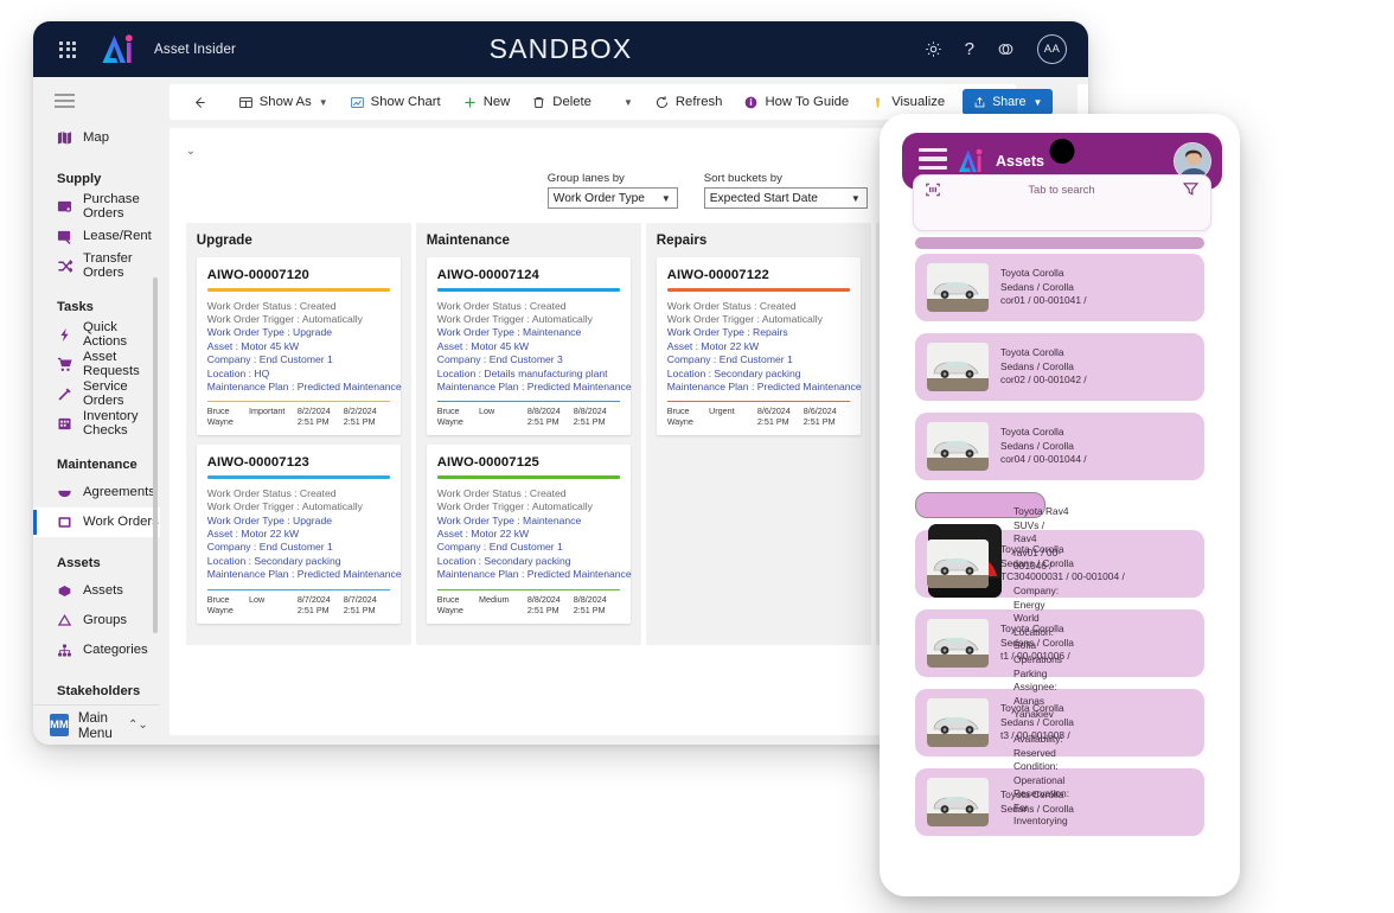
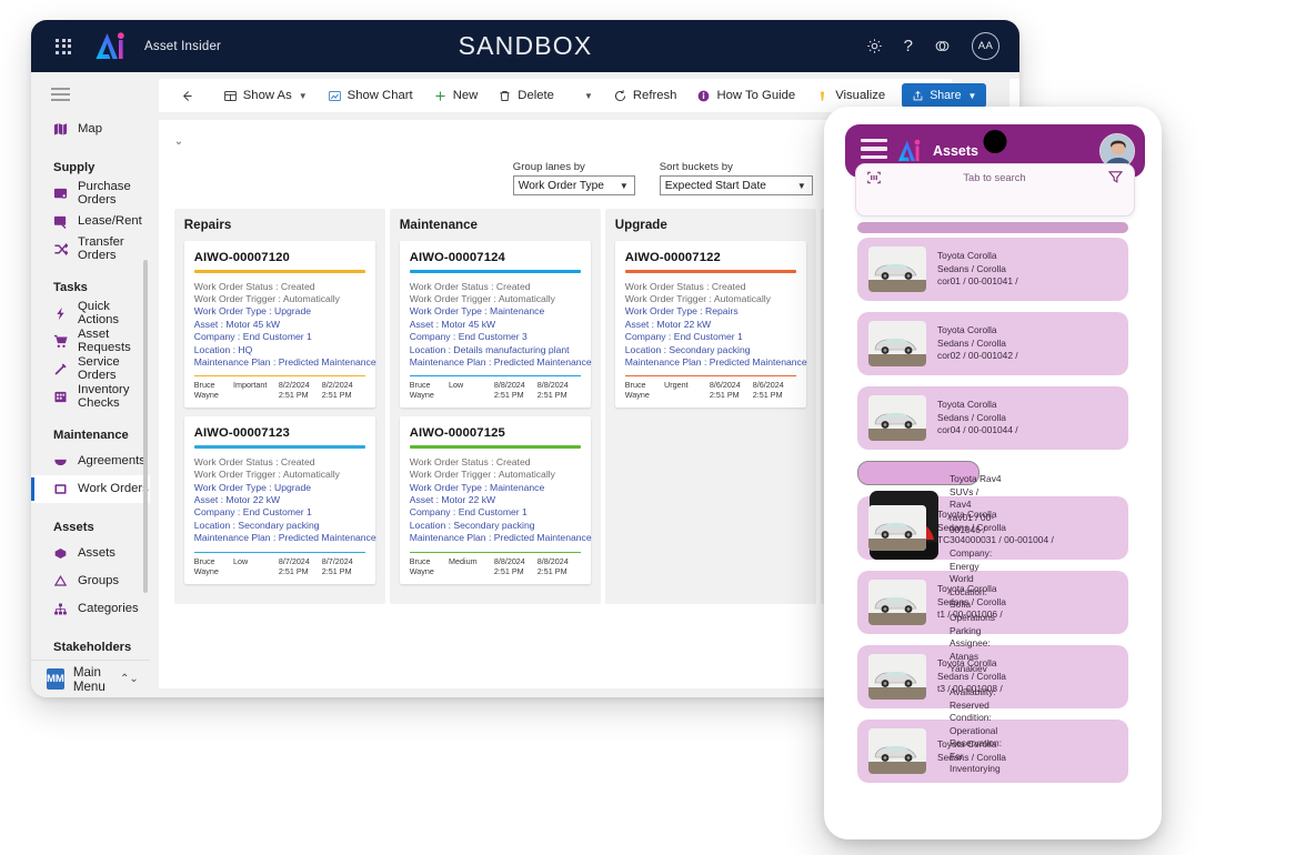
  Asset Insider
  SANDBOX
  ?
  AA
  Map
  Supply
  Purchase Orders
  Lease/Rent
  Transfer Orders
  Tasks
  Quick Actions
  Asset Requests
  Service Orders
  Inventory Checks
  Maintenance
  Agreements
  Work Order
  Assets
  Assets
  Groups
  Categories
  Stakeholders
  MM
  Main Menu
  ⌃⌄
  Show As
  ▼
  Show Chart
  New
  Delete
  ▼
  Refresh
  How To Guide
  Visualize
  Share
  ▼
  ⌄
  Group lanes by
  Work Order Type
  ▼
  Sort buckets by
  Expected Start Date
  ▼
- Upgrade
+ Repairs
  AIWO-00007120
  Work Order Status : Created
  Work Order Trigger : Automatically
  Work Order Type : Upgrade
  Asset : Motor 45 kW
  Company : End Customer 1
  Location : HQ
  Maintenance Plan : Predicted Maintenance
  Bruce Wayne
  Important
  8/2/2024
  2:51 PM
  8/2/2024
  2:51 PM
  AIWO-00007123
  Work Order Status : Created
  Work Order Trigger : Automatically
  Work Order Type : Upgrade
  Asset : Motor 22 kW
  Company : End Customer 1
  Location : Secondary packing
  Maintenance Plan : Predicted Maintenance
  Bruce Wayne
  Low
  8/7/2024
  2:51 PM
  8/7/2024
  2:51 PM
  Maintenance
  AIWO-00007124
  Work Order Status : Created
  Work Order Trigger : Automatically
  Work Order Type : Maintenance
  Asset : Motor 45 kW
  Company : End Customer 3
  Location : Details manufacturing plant
  Maintenance Plan : Predicted Maintenance
  Bruce Wayne
  Low
  8/8/2024
  2:51 PM
  8/8/2024
  2:51 PM
  AIWO-00007125
  Work Order Status : Created
  Work Order Trigger : Automatically
  Work Order Type : Maintenance
  Asset : Motor 22 kW
  Company : End Customer 1
  Location : Secondary packing
  Maintenance Plan : Predicted Maintenance
  Bruce Wayne
  Medium
  8/8/2024
  2:51 PM
  8/8/2024
  2:51 PM
- Repairs
+ Upgrade
  AIWO-00007122
  Work Order Status : Created
  Work Order Trigger : Automatically
  Work Order Type : Repairs
  Asset : Motor 22 kW
  Company : End Customer 1
  Location : Secondary packing
  Maintenance Plan : Predicted Maintenance
  Bruce Wayne
  Urgent
  8/6/2024
  2:51 PM
  8/6/2024
  2:51 PM
  Assets
  Tab to search
  Toyota Corolla
  Sedans / Corolla
  cor01 / 00-001041 /
  Toyota Corolla
  Sedans / Corolla
  cor02 / 00-001042 /
  Toyota Corolla
  Sedans / Corolla
  cor04 / 00-001044 /
  Toyota Rav4
  SUVs / Rav4
  rav01 / 00-001046 /
  Company: Energy World
  Location: Sofia Operations Parking
  Assignee: Atanas Yanakiev
  Availability: Reserved
  Condition: Operational
  Reservation: For Inventorying
  Toyota Corolla
  Sedans / Corolla
  TC304000031 / 00-001004 /
  Toyota Corolla
  Sedans / Corolla
  t1 / 00-001006 /
  Toyota Corolla
  Sedans / Corolla
  t3 / 00-001008 /
  Toyota Corolla
  Sedans / Corolla
